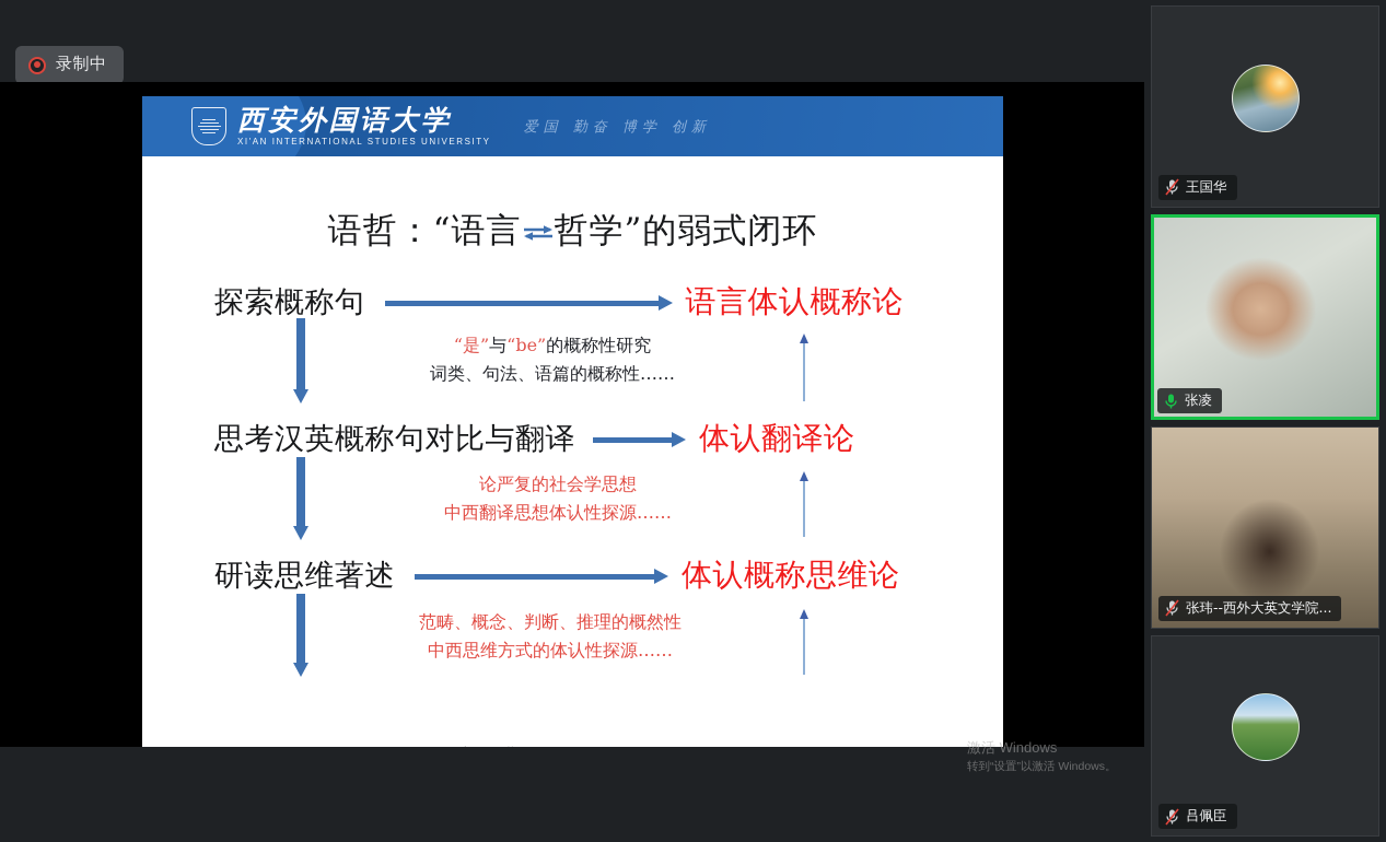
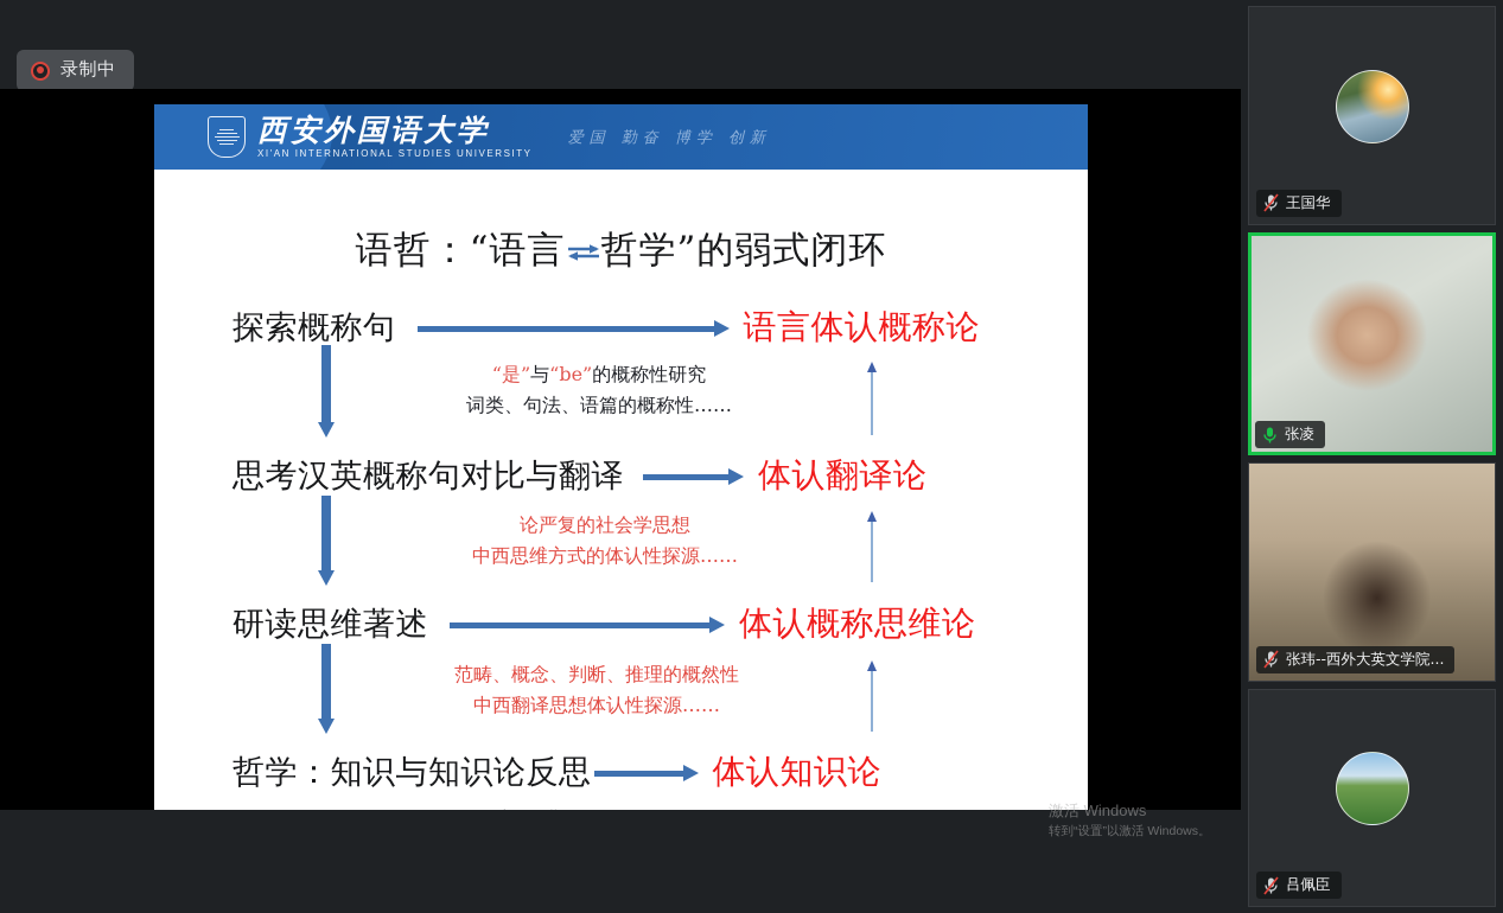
  录制中
  西安外国语大学
  XI'AN INTERNATIONAL STUDIES UNIVERSITY
  爱国 勤奋 博学 创新
  语哲：“语言 哲学”的弱式闭环
  探索概称句
  语言体认概称论
  “是”与“be”的概称性研究
  词类、句法、语篇的概称性……
  思考汉英概称句对比与翻译
  体认翻译论
  论严复的社会学思想
- 中西翻译思想体认性探源……
+ 中西思维方式的体认性探源……
  研读思维著述
  体认概称思维论
  范畴、概念、判断、推理的概然性
- 中西思维方式的体认性探源……
+ 中西翻译思想体认性探源……
+ 哲学：知识与知识论反思
+ 体认知识论
  激活 Windows
  转到“设置”以激活 Windows。
  王国华
  张凌
  张玮--西外大英文学院...
  吕佩臣
